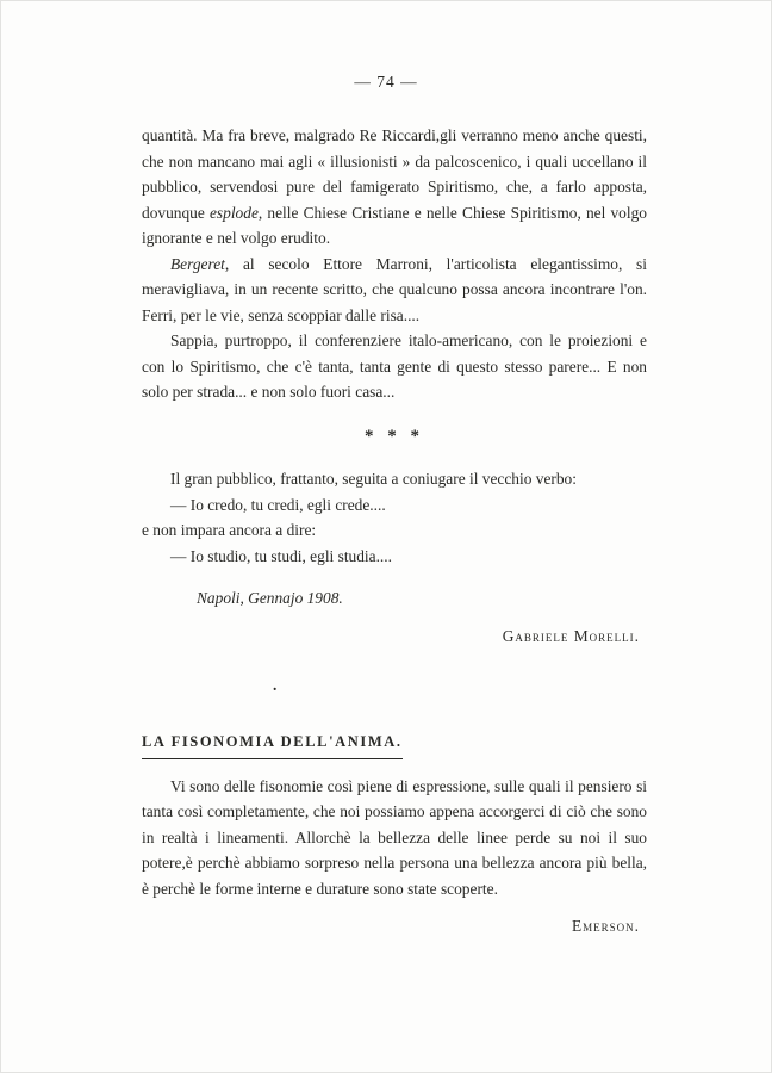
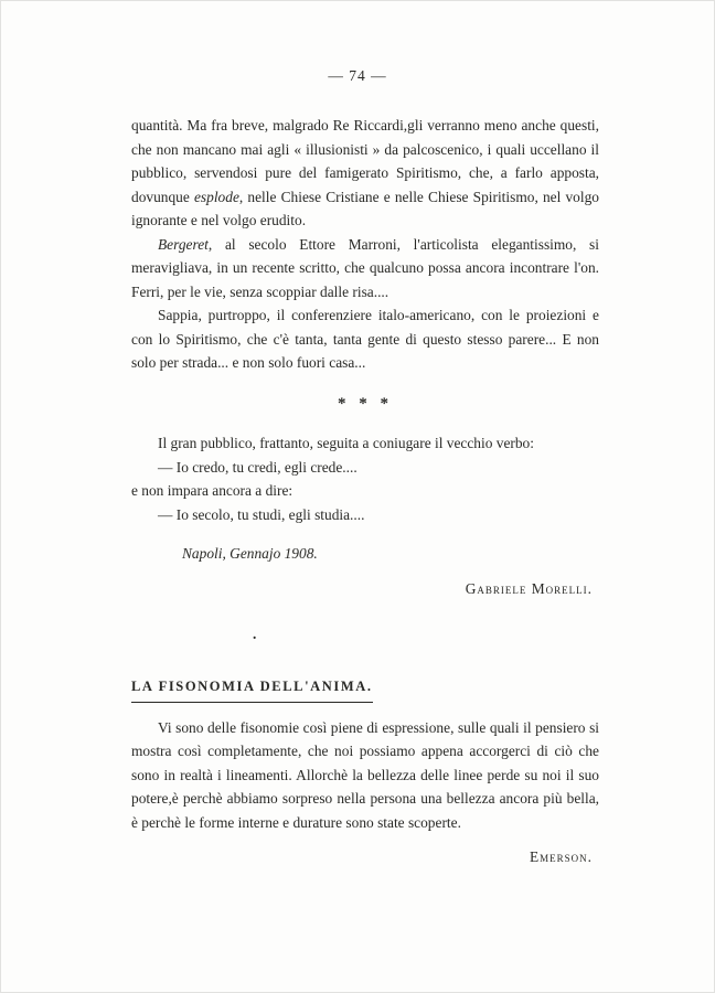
  — 74 —
  quantità. Ma fra breve, malgrado Re Riccardi,gli verranno meno anche questi, che non mancano mai agli « illusionisti » da palcoscenico, i quali uccellano il pubblico, servendosi pure del famigerato Spiritismo, che, a farlo apposta, dovunque esplode, nelle Chiese Cristiane e nelle Chiese Spiritismo, nel volgo ignorante e nel volgo erudito.
  Bergeret, al secolo Ettore Marroni, l'articolista elegantissimo, si meravigliava, in un recente scritto, che qualcuno possa ancora incontrare l'on. Ferri, per le vie, senza scoppiar dalle risa....
  Sappia, purtroppo, il conferenziere italo-americano, con le proiezioni e con lo Spiritismo, che c'è tanta, tanta gente di questo stesso parere... E non solo per strada... e non solo fuori casa...
  * * *
  Il gran pubblico, frattanto, seguita a coniugare il vecchio verbo:
  — Io credo, tu credi, egli crede....
  e non impara ancora a dire:
- — Io studio, tu studi, egli studia....
+ — Io secolo, tu studi, egli studia....
  Napoli, Gennajo 1908.
  Gabriele Morelli.
  .
  LA FISONOMIA DELL'ANIMA.
- Vi sono delle fisonomie così piene di espressione, sulle quali il pensiero si tanta così completamente, che noi possiamo appena accorgerci di ciò che sono in realtà i lineamenti. Allorchè la bellezza delle linee perde su noi il suo potere,è perchè abbiamo sorpreso nella persona una bellezza ancora più bella, è perchè le forme interne e durature sono state scoperte.
+ Vi sono delle fisonomie così piene di espressione, sulle quali il pensiero si mostra così completamente, che noi possiamo appena accorgerci di ciò che sono in realtà i lineamenti. Allorchè la bellezza delle linee perde su noi il suo potere,è perchè abbiamo sorpreso nella persona una bellezza ancora più bella, è perchè le forme interne e durature sono state scoperte.
  Emerson.
